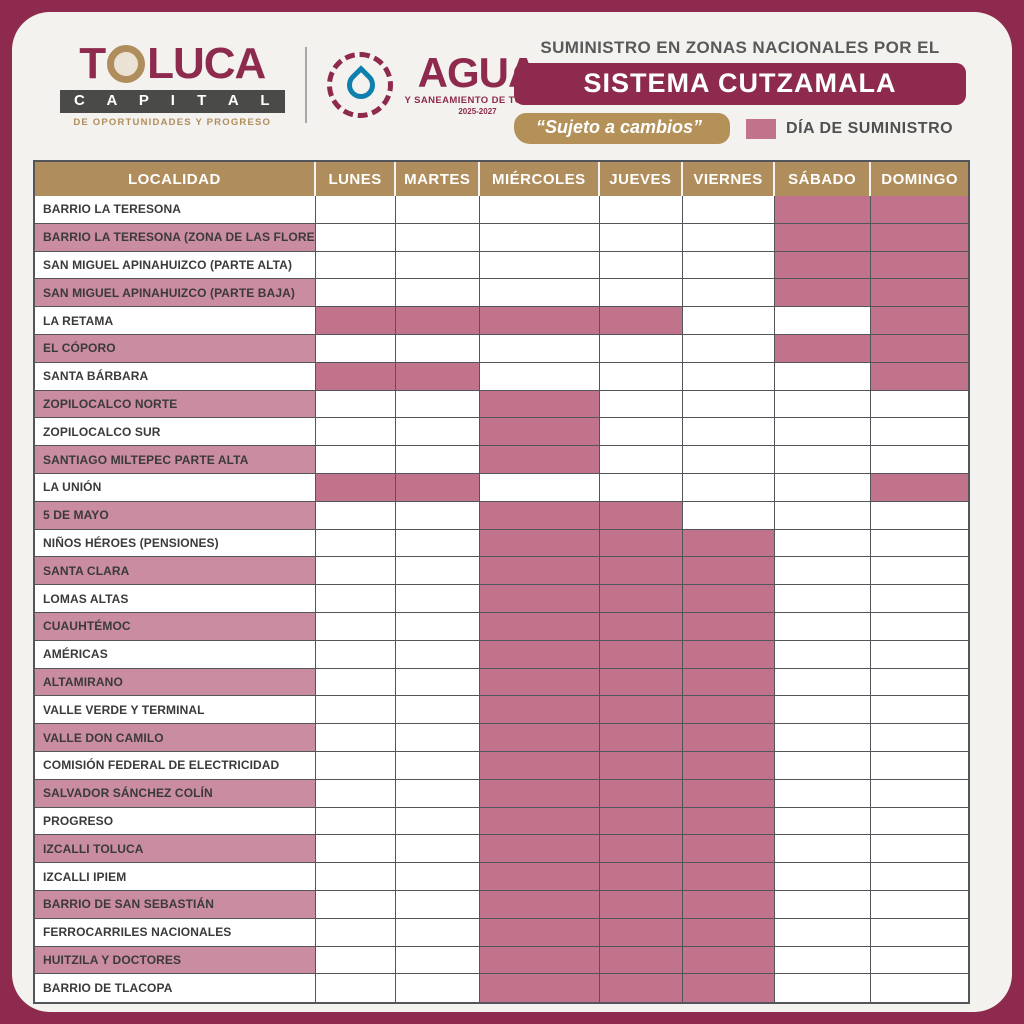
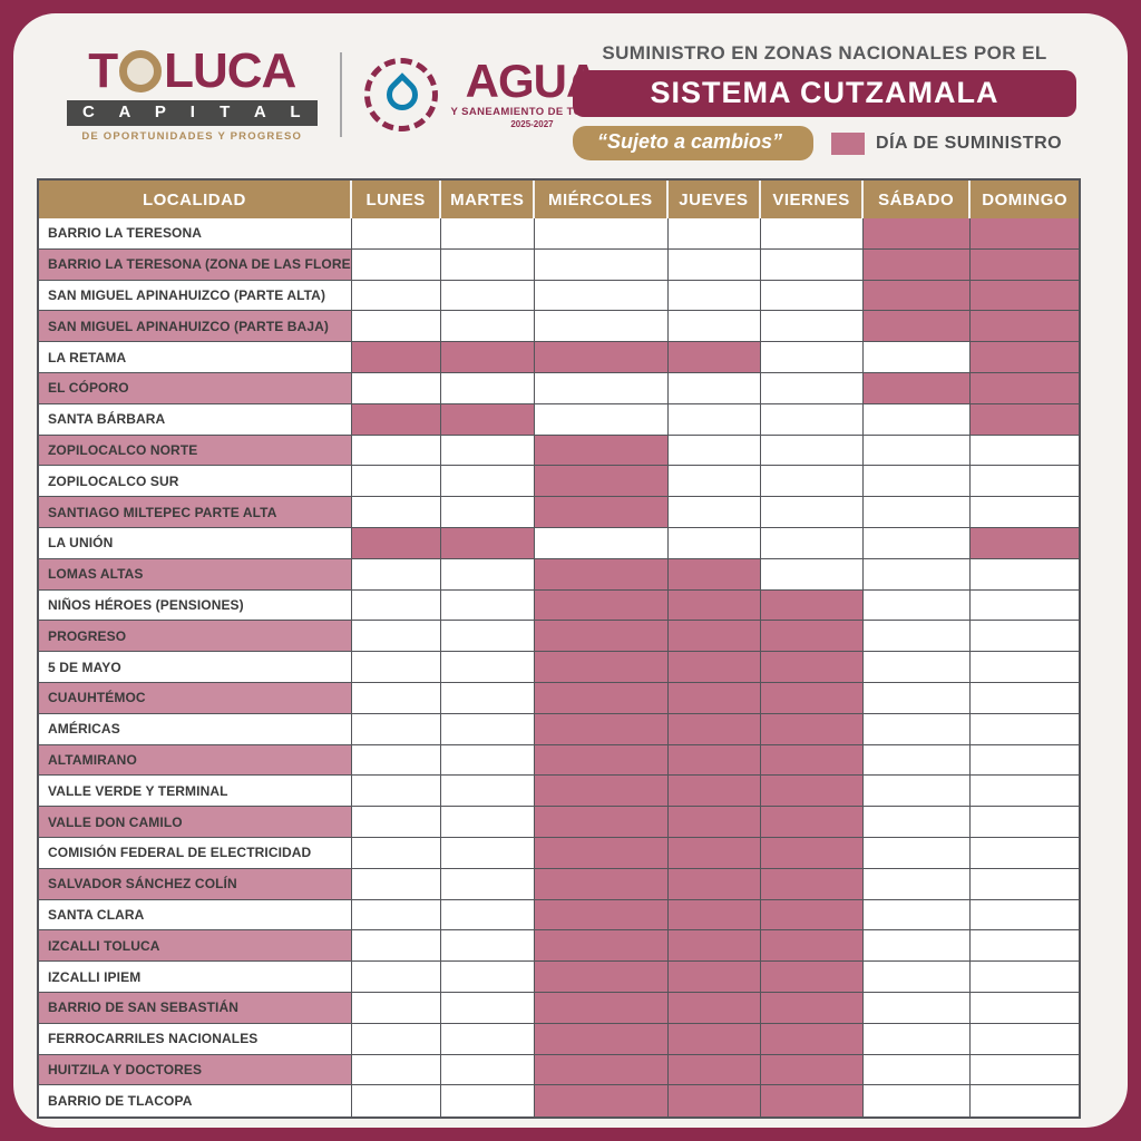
  T
  LUCA
  C A P I T A L
  DE OPORTUNIDADES Y PROGRESO
  AGU
  Y SANEAMIENTO DE T
  2025-2027
  SUMINISTRO EN ZONAS NACIONALES POR EL
  SISTEMA CUTZAMALA
  “Sujeto a cambios”
  DÍA DE SUMINISTRO
  LOCALIDAD
  LUNES
  MARTES
  MIÉRCOLES
  JUEVES
  VIERNES
  SÁBADO
  DOMINGO
  BARRIO LA TERESONA
  BARRIO LA TERESONA (ZONA DE LAS FLORE
  SAN MIGUEL APINAHUIZCO (PARTE ALTA)
  SAN MIGUEL APINAHUIZCO (PARTE BAJA)
  LA RETAMA
  EL CÓPORO
  SANTA BÁRBARA
  ZOPILOCALCO NORTE
  ZOPILOCALCO SUR
  SANTIAGO MILTEPEC PARTE ALTA
  LA UNIÓN
- 5 DE MAYO
+ LOMAS ALTAS
  NIÑOS HÉROES (PENSIONES)
- SANTA CLARA
+ PROGRESO
- LOMAS ALTAS
+ 5 DE MAYO
  CUAUHTÉMOC
  AMÉRICAS
  ALTAMIRANO
  VALLE VERDE Y TERMINAL
  VALLE DON CAMILO
  COMISIÓN FEDERAL DE ELECTRICIDAD
  SALVADOR SÁNCHEZ COLÍN
- PROGRESO
+ SANTA CLARA
  IZCALLI TOLUCA
  IZCALLI IPIEM
  BARRIO DE SAN SEBASTIÁN
  FERROCARRILES NACIONALES
  HUITZILA Y DOCTORES
  BARRIO DE TLACOPA
